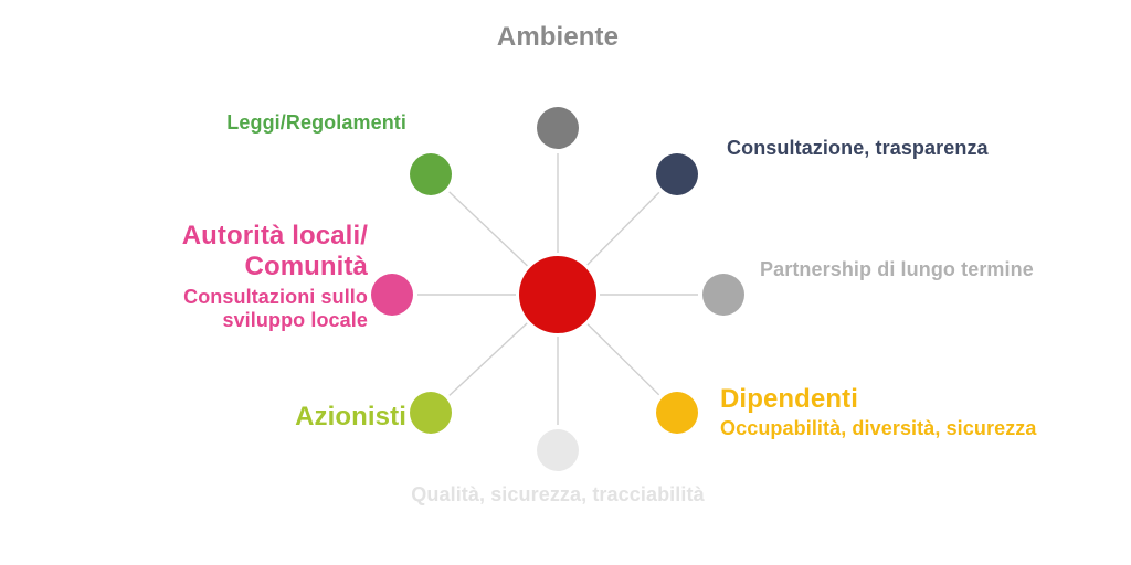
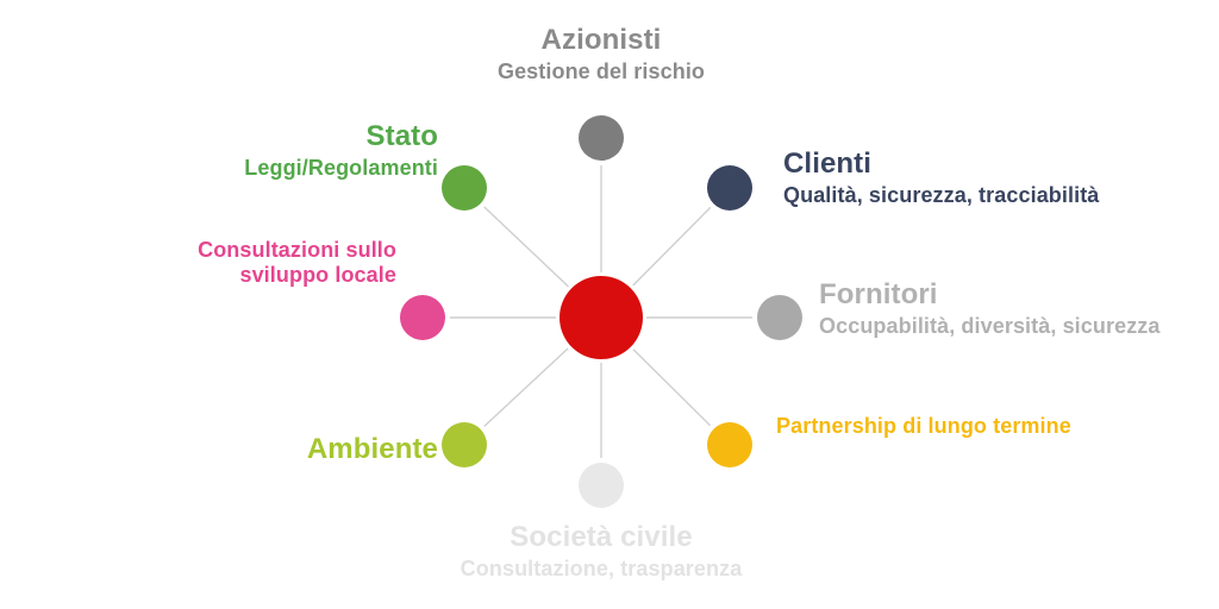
- Ambiente
+ Azionisti
+ Gestione del rischio
+ Clienti
- Consultazione, trasparenza
+ Qualità, sicurezza, tracciabilità
+ Fornitori
- Partnership di lungo termine
+ Occupabilità, diversità, sicurezza
- Dipendenti
- Occupabilità, diversità, sicurezza
+ Partnership di lungo termine
+ Società civile
- Qualità, sicurezza, tracciabilità
+ Consultazione, trasparenza
- Azionisti
+ Ambiente
- Autorità locali/
- Comunità
  Consultazioni sullo
  sviluppo locale
+ Stato
  Leggi/Regolamenti
